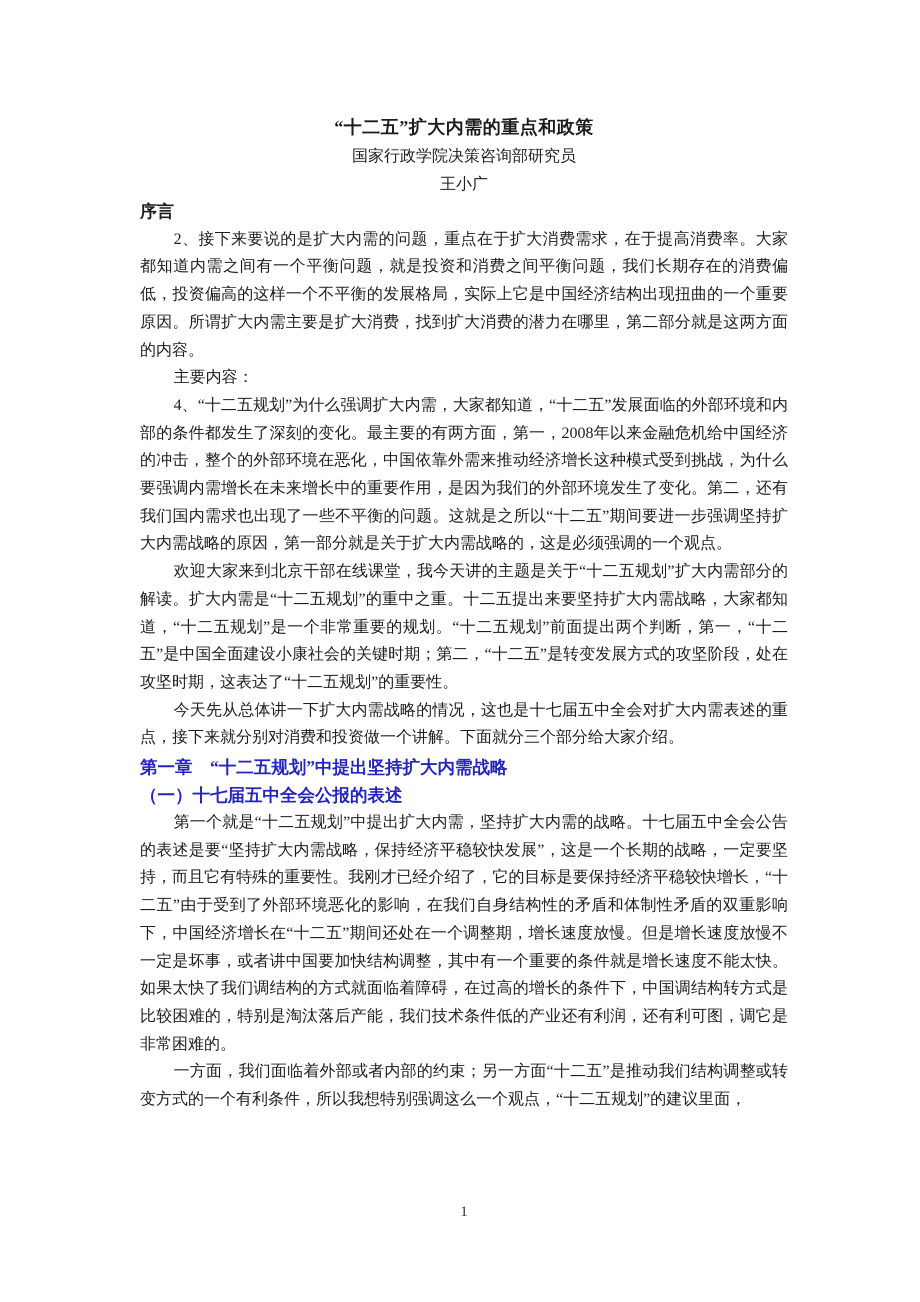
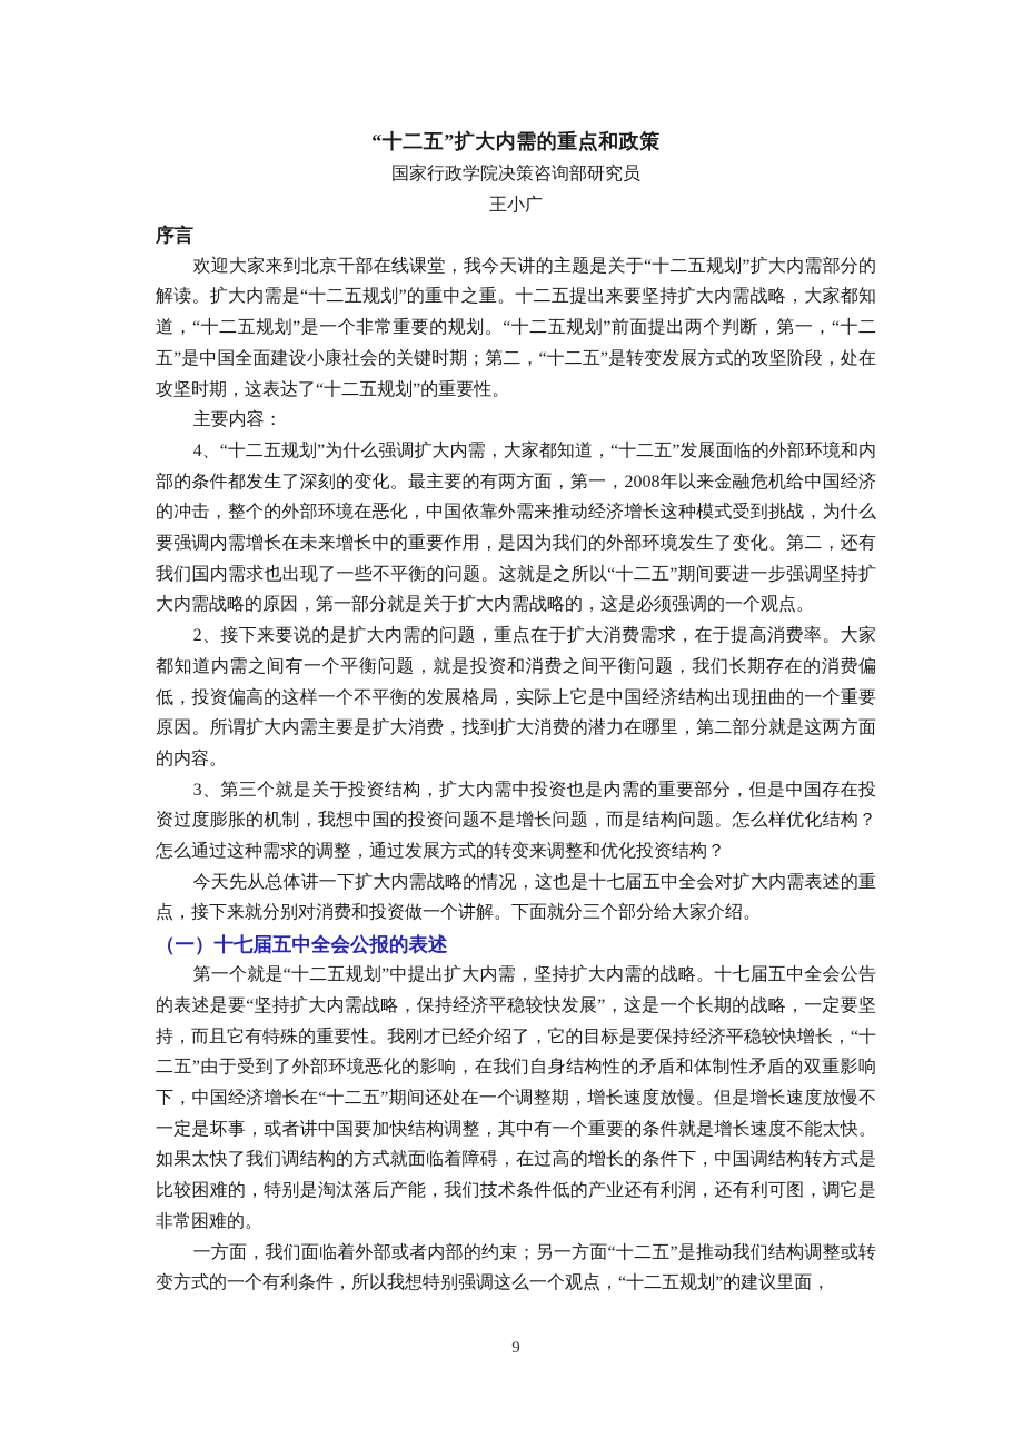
  “十二五”扩大内需的重点和政策
  国家行政学院决策咨询部研究员
  王小广
  序言
- 2、接下来要说的是扩大内需的问题，重点在于扩大消费需求，在于提高消费率。大家都知道内需之间有一个平衡问题，就是投资和消费之间平衡问题，我们长期存在的消费偏低，投资偏高的这样一个不平衡的发展格局，实际上它是中国经济结构出现扭曲的一个重要原因。所谓扩大内需主要是扩大消费，找到扩大消费的潜力在哪里，第二部分就是这两方面的内容。
+ 欢迎大家来到北京干部在线课堂，我今天讲的主题是关于“十二五规划”扩大内需部分的解读。扩大内需是“十二五规划”的重中之重。十二五提出来要坚持扩大内需战略，大家都知道，“十二五规划”是一个非常重要的规划。“十二五规划”前面提出两个判断，第一，“十二五”是中国全面建设小康社会的关键时期；第二，“十二五”是转变发展方式的攻坚阶段，处在攻坚时期，这表达了“十二五规划”的重要性。
  主要内容：
  4、“十二五规划”为什么强调扩大内需，大家都知道，“十二五”发展面临的外部环境和内部的条件都发生了深刻的变化。最主要的有两方面，第一，2008年以来金融危机给中国经济的冲击，整个的外部环境在恶化，中国依靠外需来推动经济增长这种模式受到挑战，为什么要强调内需增长在未来增长中的重要作用，是因为我们的外部环境发生了变化。第二，还有我们国内需求也出现了一些不平衡的问题。这就是之所以“十二五”期间要进一步强调坚持扩大内需战略的原因，第一部分就是关于扩大内需战略的，这是必须强调的一个观点。
- 欢迎大家来到北京干部在线课堂，我今天讲的主题是关于“十二五规划”扩大内需部分的解读。扩大内需是“十二五规划”的重中之重。十二五提出来要坚持扩大内需战略，大家都知道，“十二五规划”是一个非常重要的规划。“十二五规划”前面提出两个判断，第一，“十二五”是中国全面建设小康社会的关键时期；第二，“十二五”是转变发展方式的攻坚阶段，处在攻坚时期，这表达了“十二五规划”的重要性。
+ 2、接下来要说的是扩大内需的问题，重点在于扩大消费需求，在于提高消费率。大家都知道内需之间有一个平衡问题，就是投资和消费之间平衡问题，我们长期存在的消费偏低，投资偏高的这样一个不平衡的发展格局，实际上它是中国经济结构出现扭曲的一个重要原因。所谓扩大内需主要是扩大消费，找到扩大消费的潜力在哪里，第二部分就是这两方面的内容。
+ 3、第三个就是关于投资结构，扩大内需中投资也是内需的重要部分，但是中国存在投资过度膨胀的机制，我想中国的投资问题不是增长问题，而是结构问题。怎么样优化结构？怎么通过这种需求的调整，通过发展方式的转变来调整和优化投资结构？
  今天先从总体讲一下扩大内需战略的情况，这也是十七届五中全会对扩大内需表述的重点，接下来就分别对消费和投资做一个讲解。下面就分三个部分给大家介绍。
- 第一章 “十二五规划”中提出坚持扩大内需战略
  （一）十七届五中全会公报的表述
  第一个就是“十二五规划”中提出扩大内需，坚持扩大内需的战略。十七届五中全会公告的表述是要“坚持扩大内需战略，保持经济平稳较快发展”，这是一个长期的战略，一定要坚持，而且它有特殊的重要性。我刚才已经介绍了，它的目标是要保持经济平稳较快增长，“十二五”由于受到了外部环境恶化的影响，在我们自身结构性的矛盾和体制性矛盾的双重影响下，中国经济增长在“十二五”期间还处在一个调整期，增长速度放慢。但是增长速度放慢不一定是坏事，或者讲中国要加快结构调整，其中有一个重要的条件就是增长速度不能太快。如果太快了我们调结构的方式就面临着障碍，在过高的增长的条件下，中国调结构转方式是比较困难的，特别是淘汰落后产能，我们技术条件低的产业还有利润，还有利可图，调它是非常困难的。
  一方面，我们面临着外部或者内部的约束；另一方面“十二五”是推动我们结构调整或转变方式的一个有利条件，所以我想特别强调这么一个观点，“十二五规划”的建议里面，
- 1
+ 9
